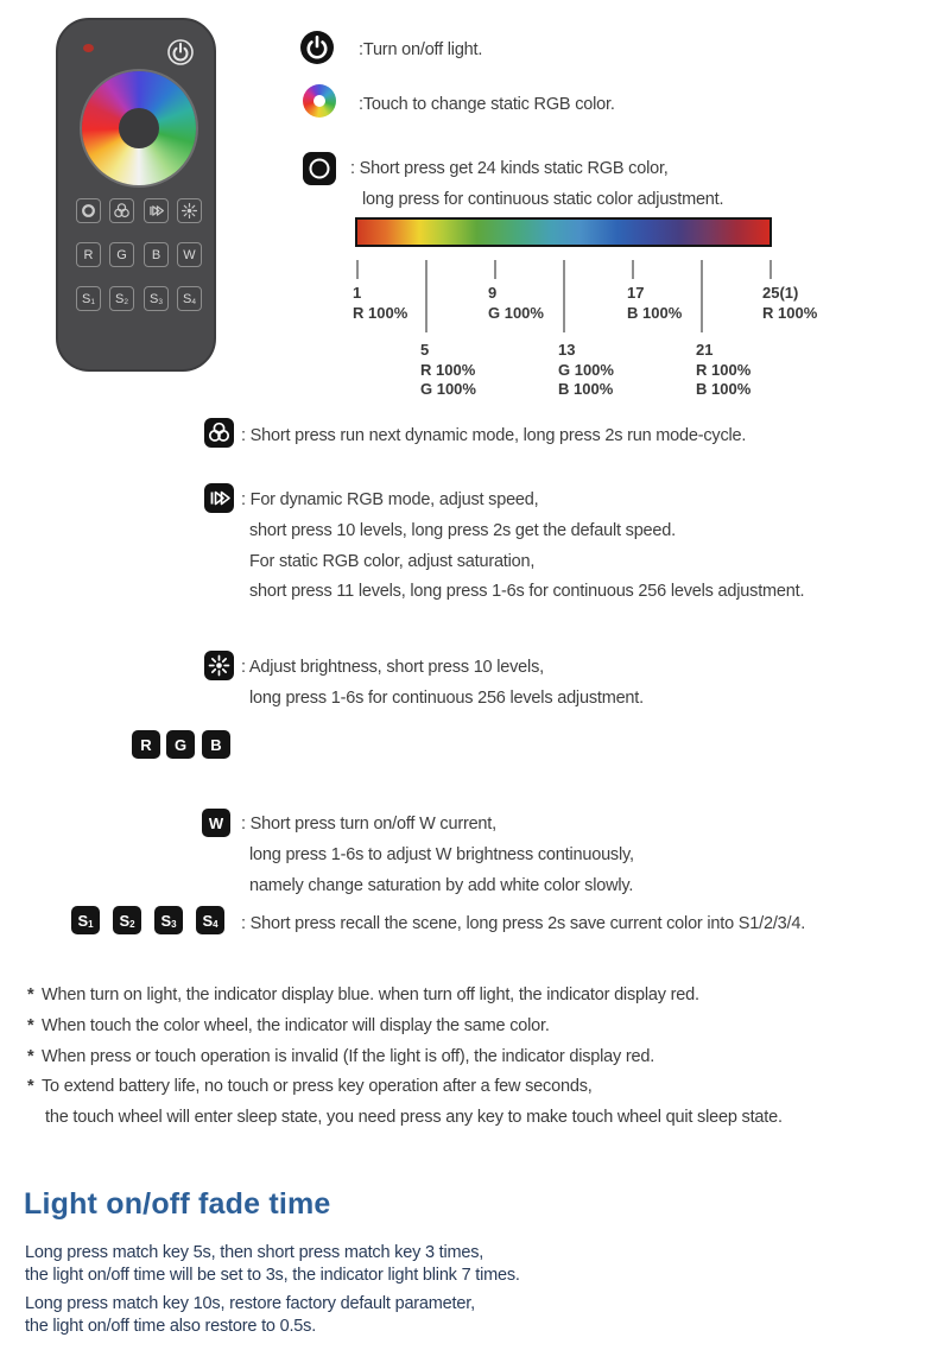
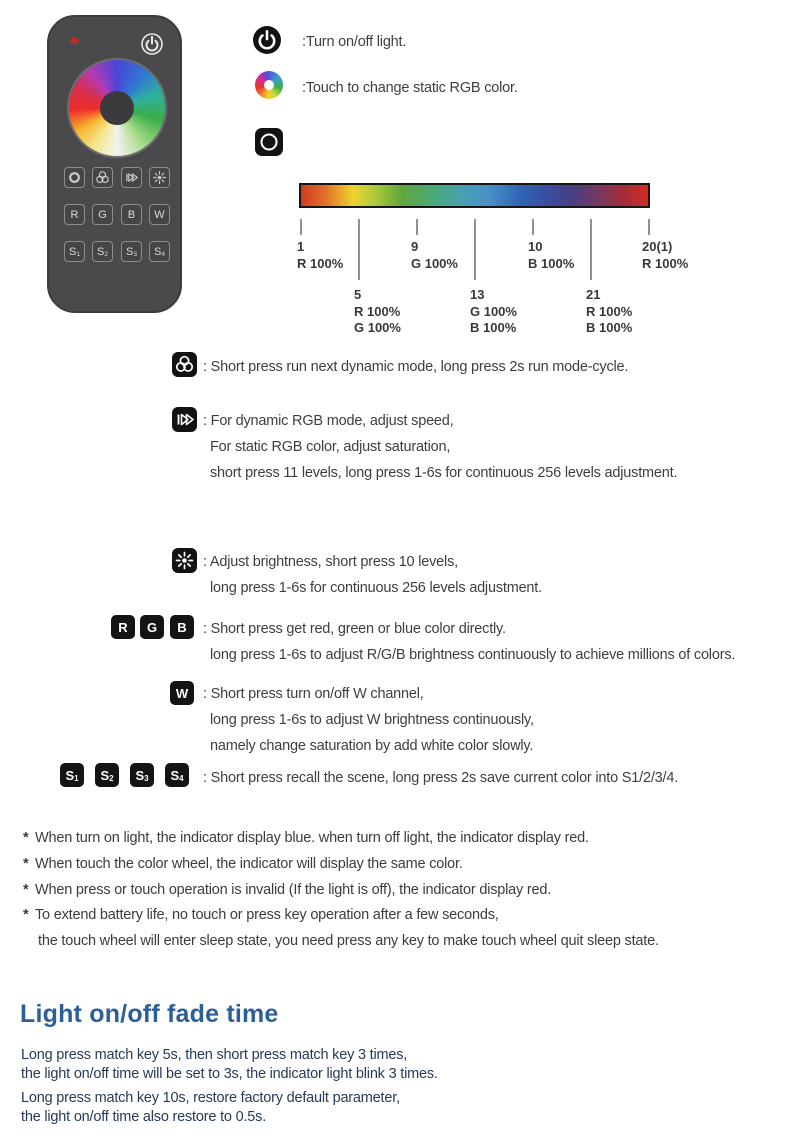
  R
  G
  B
  W
  S
  S
  S
  S
  :Turn on/off light.
  :Touch to change static RGB color.
- : Short press get 24 kinds static RGB color,
- long press for continuous static color adjustment.
  1
  R 100%
  9
  G 100%
- 17
+ 10
  B 100%
- 25(1)
+ 20(1)
  R 100%
  5
  R 100%
  G 100%
  13
  G 100%
  B 100%
  21
  R 100%
  B 100%
  : Short press run next dynamic mode, long press 2s run mode-cycle.
  : For dynamic RGB mode, adjust speed,
- short press 10 levels, long press 2s get the default speed.
  For static RGB color, adjust saturation,
  short press 11 levels, long press 1-6s for continuous 256 levels adjustment.
  : Adjust brightness, short press 10 levels,
  long press 1-6s for continuous 256 levels adjustment.
  R
  G
  B
+ : Short press get red, green or blue color directly.
+ long press 1-6s to adjust R/G/B brightness continuously to achieve millions of colors.
  W
- : Short press turn on/off W current,
+ : Short press turn on/off W channel,
  long press 1-6s to adjust W brightness continuously,
  namely change saturation by add white color slowly.
  S
  1
  S
  2
  S
  3
  S
  4
  : Short press recall the scene, long press 2s save current color into S1/2/3/4.
  * When turn on light, the indicator display blue. when turn off light, the indicator display red.
  * When touch the color wheel, the indicator will display the same color.
  * When press or touch operation is invalid (If the light is off), the indicator display red.
  * To extend battery life, no touch or press key operation after a few seconds,
  the touch wheel will enter sleep state, you need press any key to make touch wheel quit sleep state.
  Light on/off fade time
  Long press match key 5s, then short press match key 3 times,
- the light on/off time will be set to 3s, the indicator light blink 7 times.
+ the light on/off time will be set to 3s, the indicator light blink 3 times.
  Long press match key 10s, restore factory default parameter,
  the light on/off time also restore to 0.5s.
